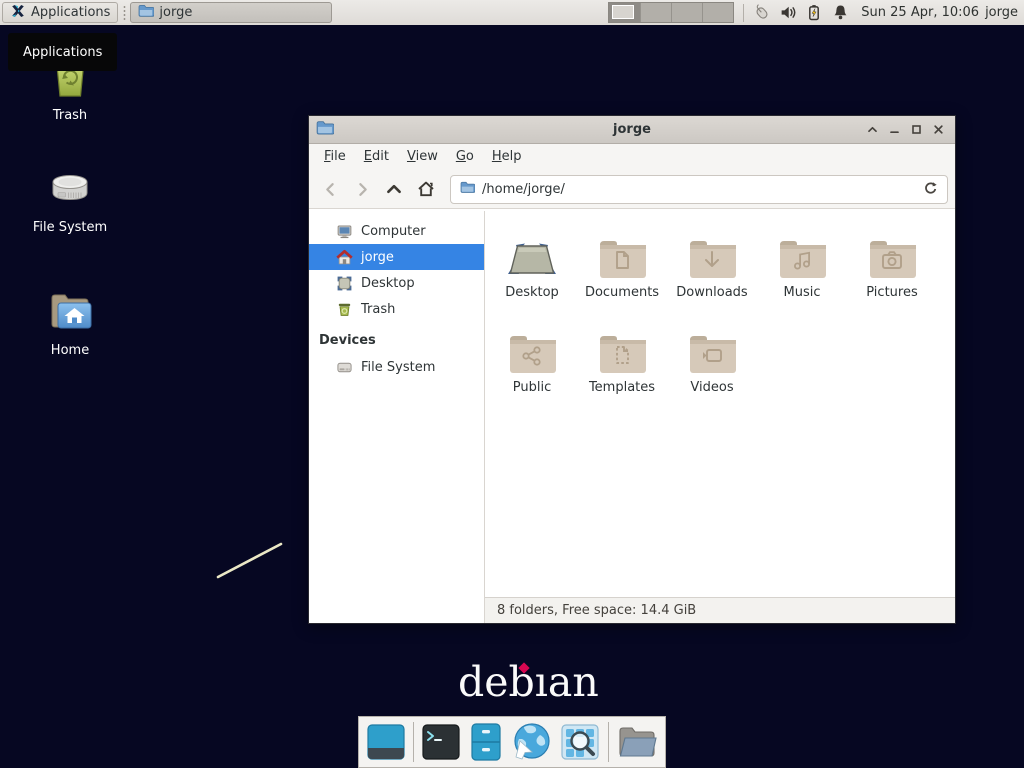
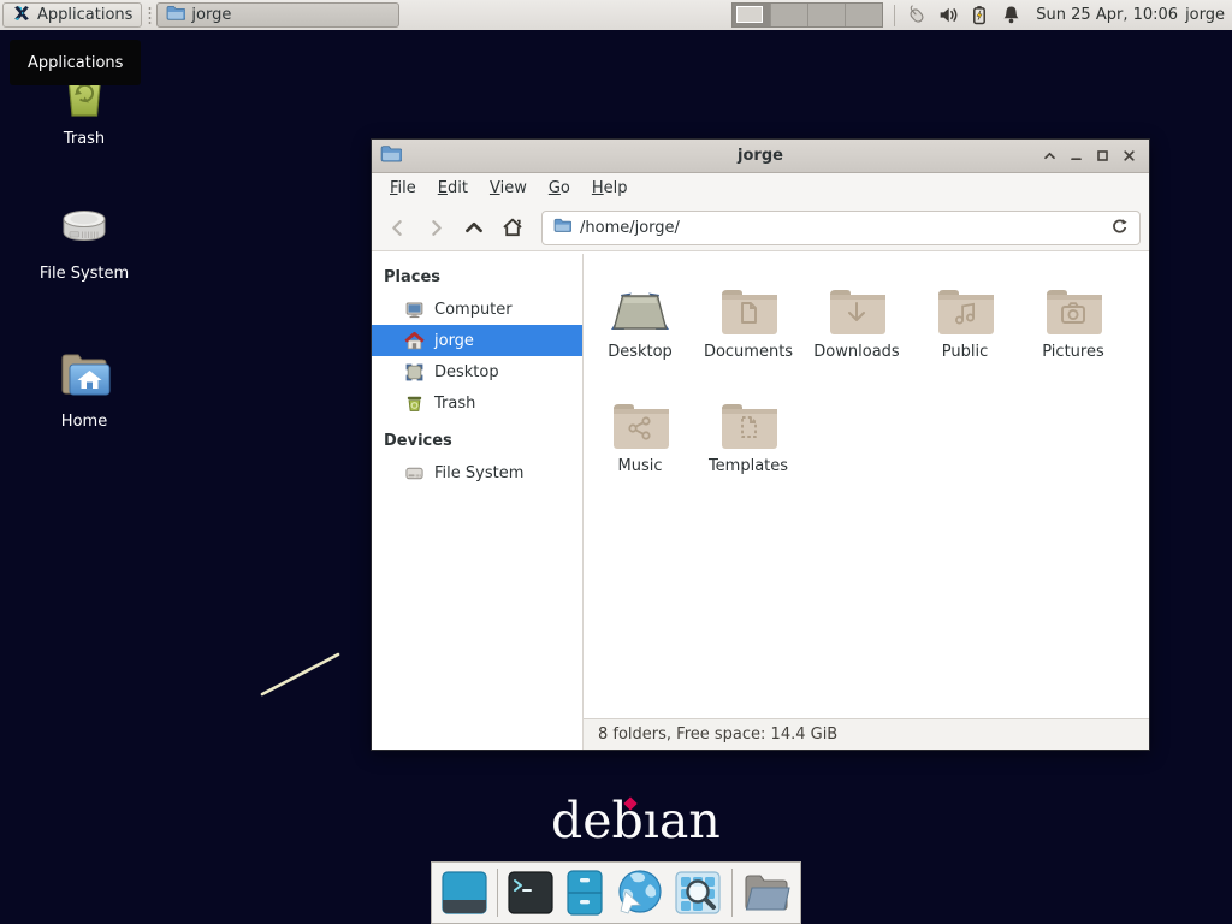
  Applications
  jorge
  Sun 25 Apr, 10:06
  jorge
  Applications
  Trash
  File System
  Home
  debıan
  jorge
  File
  Edit
  View
  Go
  Help
  /home/jorge/
+ Places
  Computer
  jorge
  Desktop
  Trash
  Devices
  File System
  Desktop
  Documents
  Downloads
- Music
+ Public
  Pictures
- Public
+ Music
  Templates
- Videos
  8 folders, Free space: 14.4 GiB
